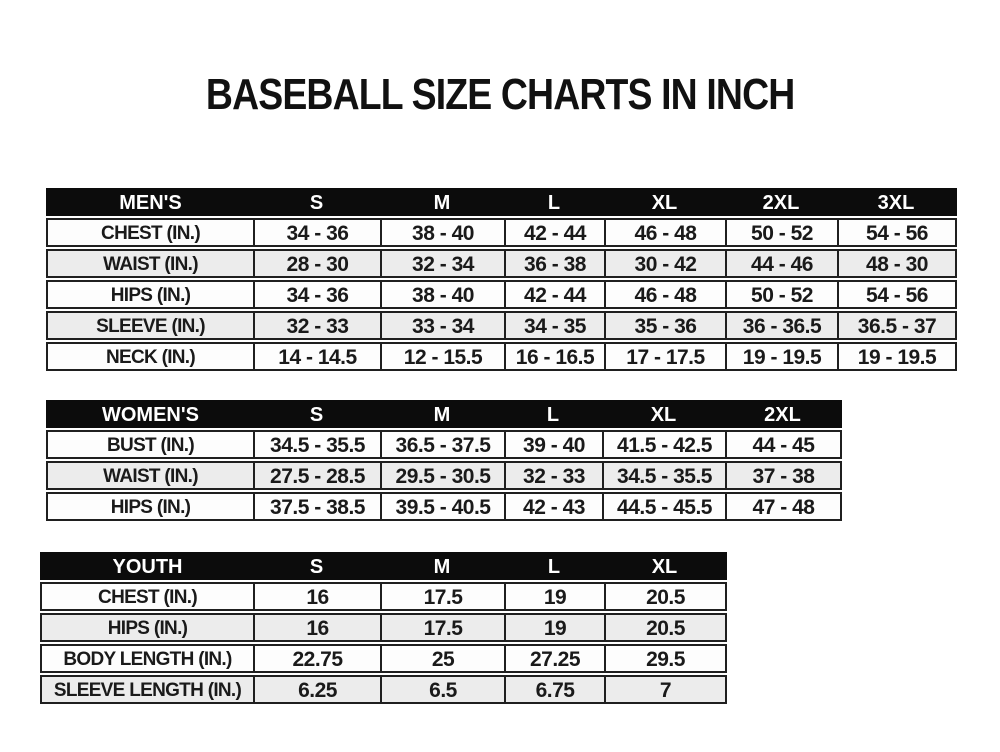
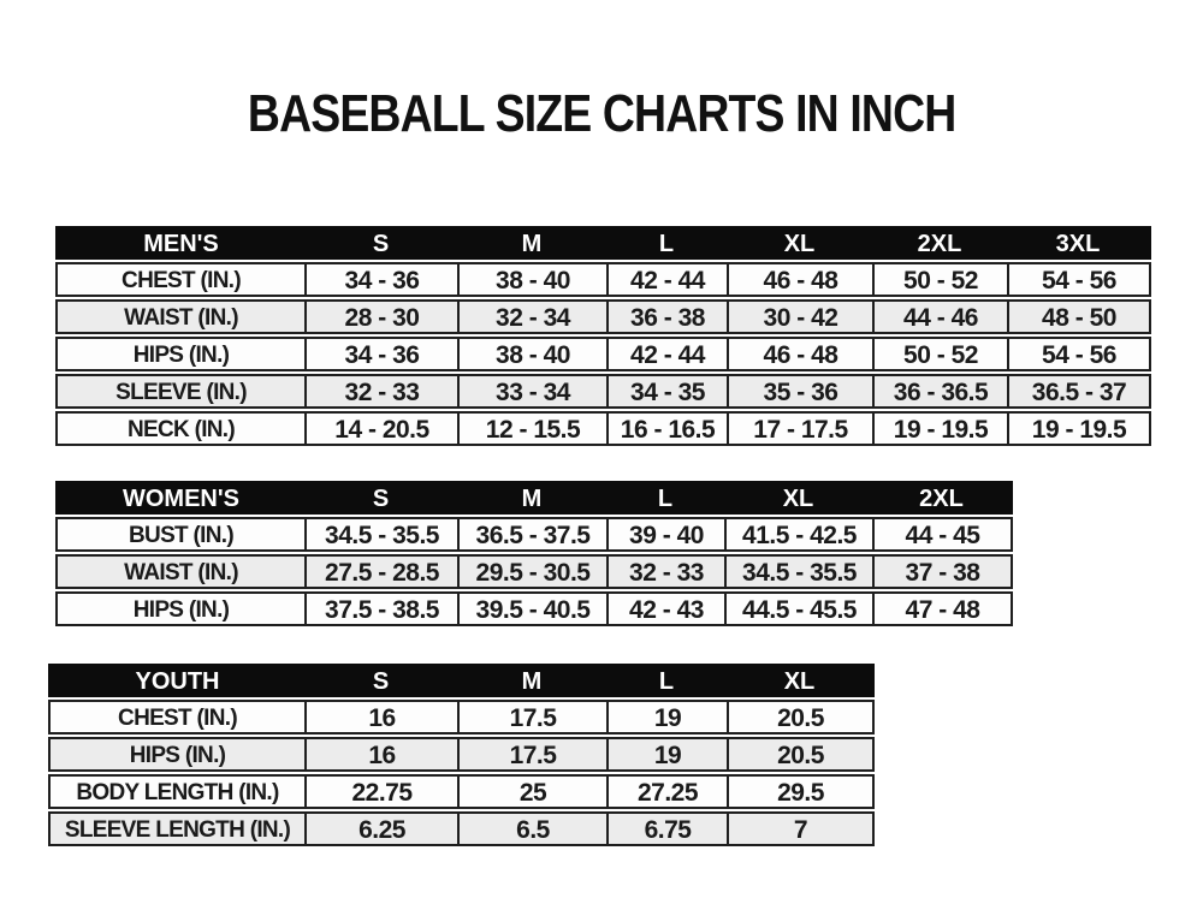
  BASEBALL SIZE CHARTS IN INCH
  MEN'S
  S
  M
  L
  XL
  2XL
  3XL
  CHEST (IN.)
  34 - 36
  38 - 40
  42 - 44
  46 - 48
  50 - 52
  54 - 56
  WAIST (IN.)
  28 - 30
  32 - 34
  36 - 38
  30 - 42
  44 - 46
- 48 - 30
+ 48 - 50
  HIPS (IN.)
  34 - 36
  38 - 40
  42 - 44
  46 - 48
  50 - 52
  54 - 56
  SLEEVE (IN.)
  32 - 33
  33 - 34
  34 - 35
  35 - 36
  36 - 36.5
  36.5 - 37
  NECK (IN.)
- 14 - 14.5
+ 14 - 20.5
  12 - 15.5
  16 - 16.5
  17 - 17.5
  19 - 19.5
  19 - 19.5
  WOMEN'S
  S
  M
  L
  XL
  2XL
  BUST (IN.)
  34.5 - 35.5
  36.5 - 37.5
  39 - 40
  41.5 - 42.5
  44 - 45
  WAIST (IN.)
  27.5 - 28.5
  29.5 - 30.5
  32 - 33
  34.5 - 35.5
  37 - 38
  HIPS (IN.)
  37.5 - 38.5
  39.5 - 40.5
  42 - 43
  44.5 - 45.5
  47 - 48
  YOUTH
  S
  M
  L
  XL
  CHEST (IN.)
  16
  17.5
  19
  20.5
  HIPS (IN.)
  16
  17.5
  19
  20.5
  BODY LENGTH (IN.)
  22.75
  25
  27.25
  29.5
  SLEEVE LENGTH (IN.)
  6.25
  6.5
  6.75
  7
